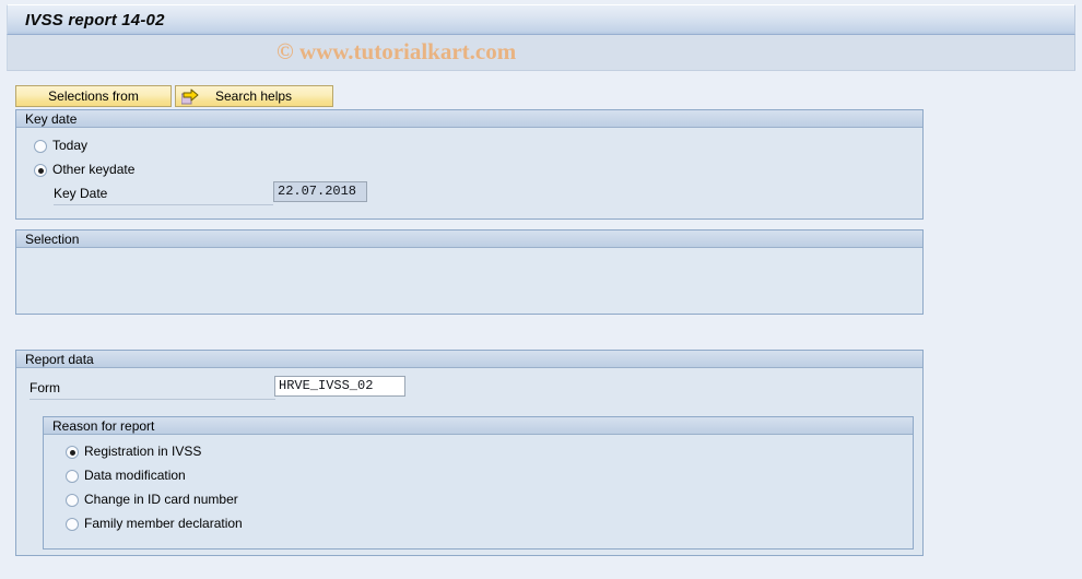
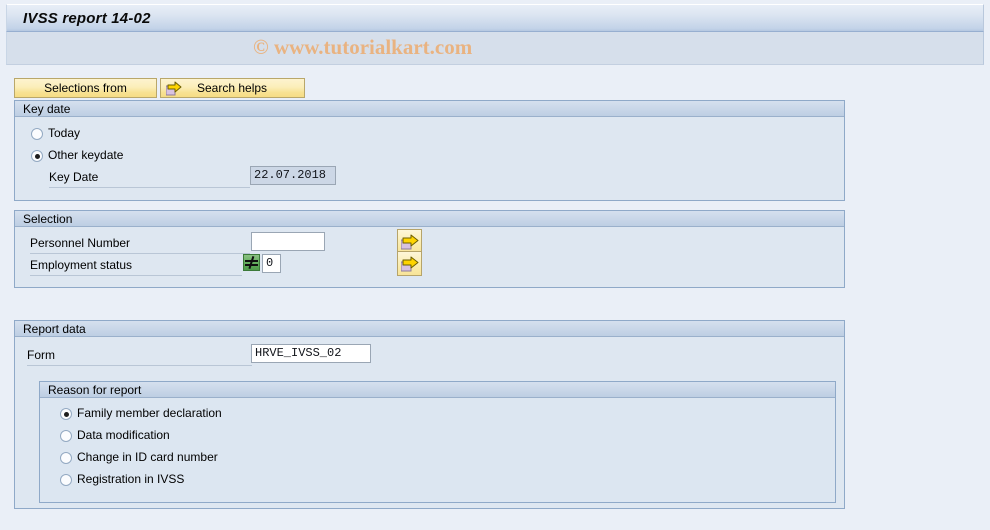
  IVSS report 14-02
  © www.tutorialkart.com
  Selections from
  Search helps
  Key date
  Today
  Other keydate
  Key Date
  22.07.2018
  Selection
+ Personnel Number
+ Employment status
+ 0
  Report data
  Form
  HRVE_IVSS_02
  Reason for report
- Registration in IVSS
+ Family member declaration
  Data modification
  Change in ID card number
- Family member declaration
+ Registration in IVSS
